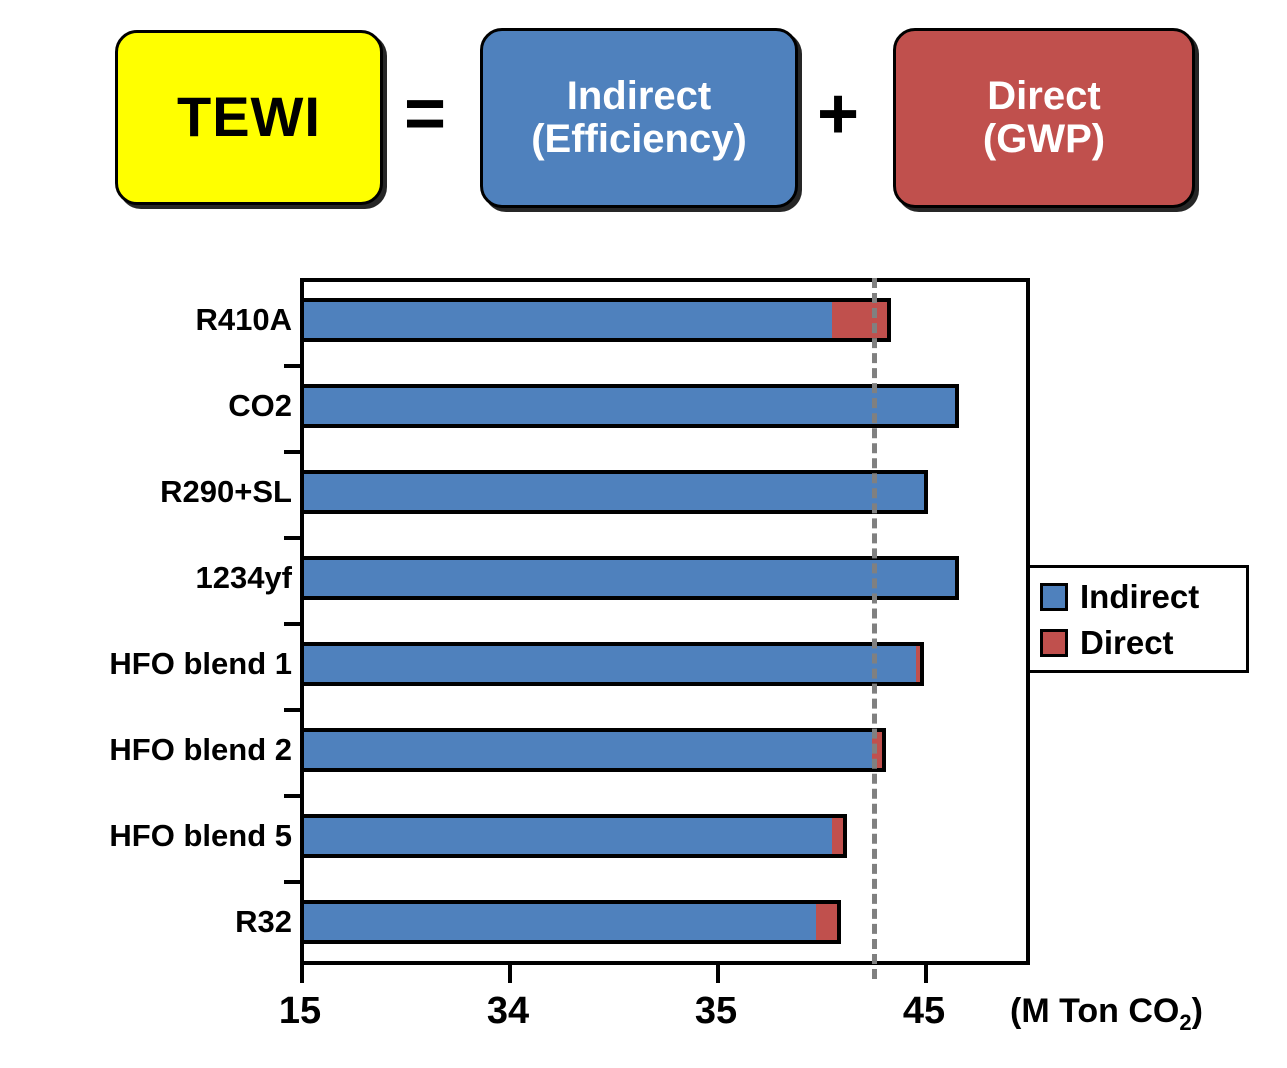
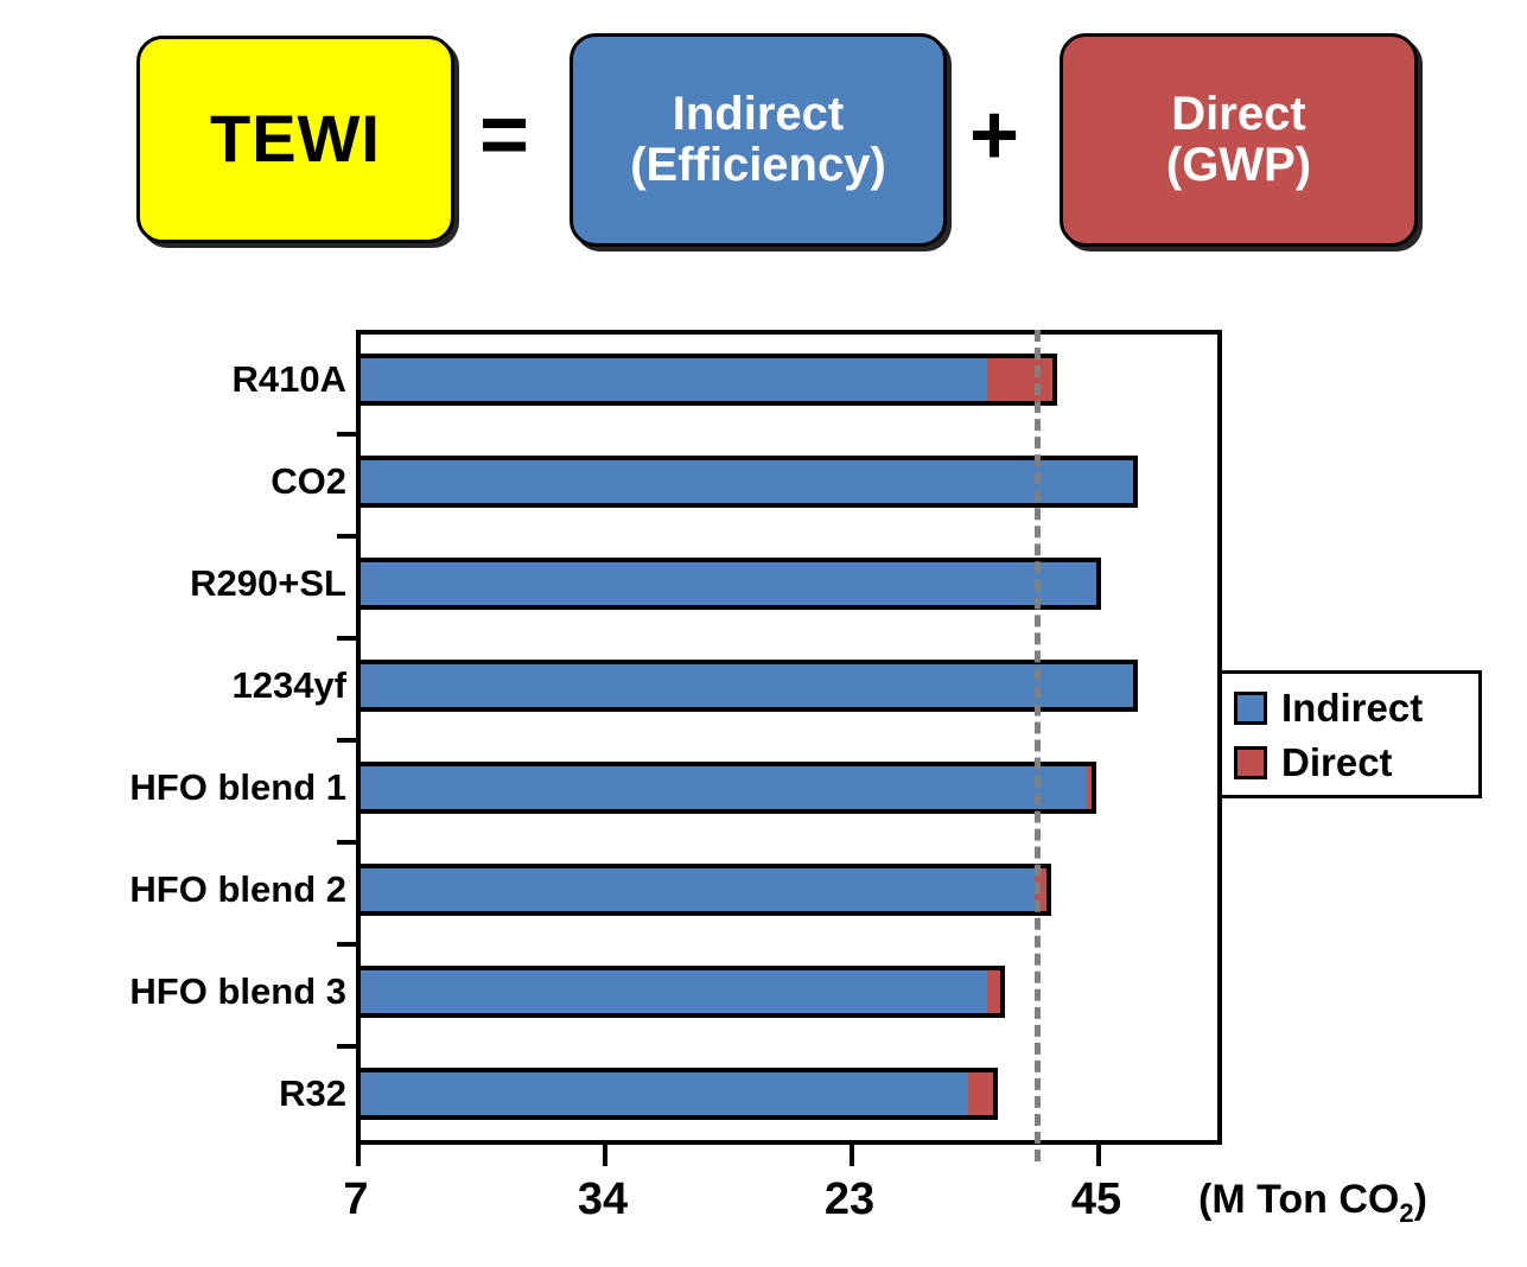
  TEWI
  =
  Indirect
  (Efficiency)
  +
  Direct
  (GWP)
  R410A
  CO2
  R290+SL
  1234yf
  HFO blend 1
  HFO blend 2
- HFO blend 5
+ HFO blend 3
  R32
- 15
+ 7
  34
- 35
+ 23
  45
  (M Ton CO2)
  Indirect
  Direct
